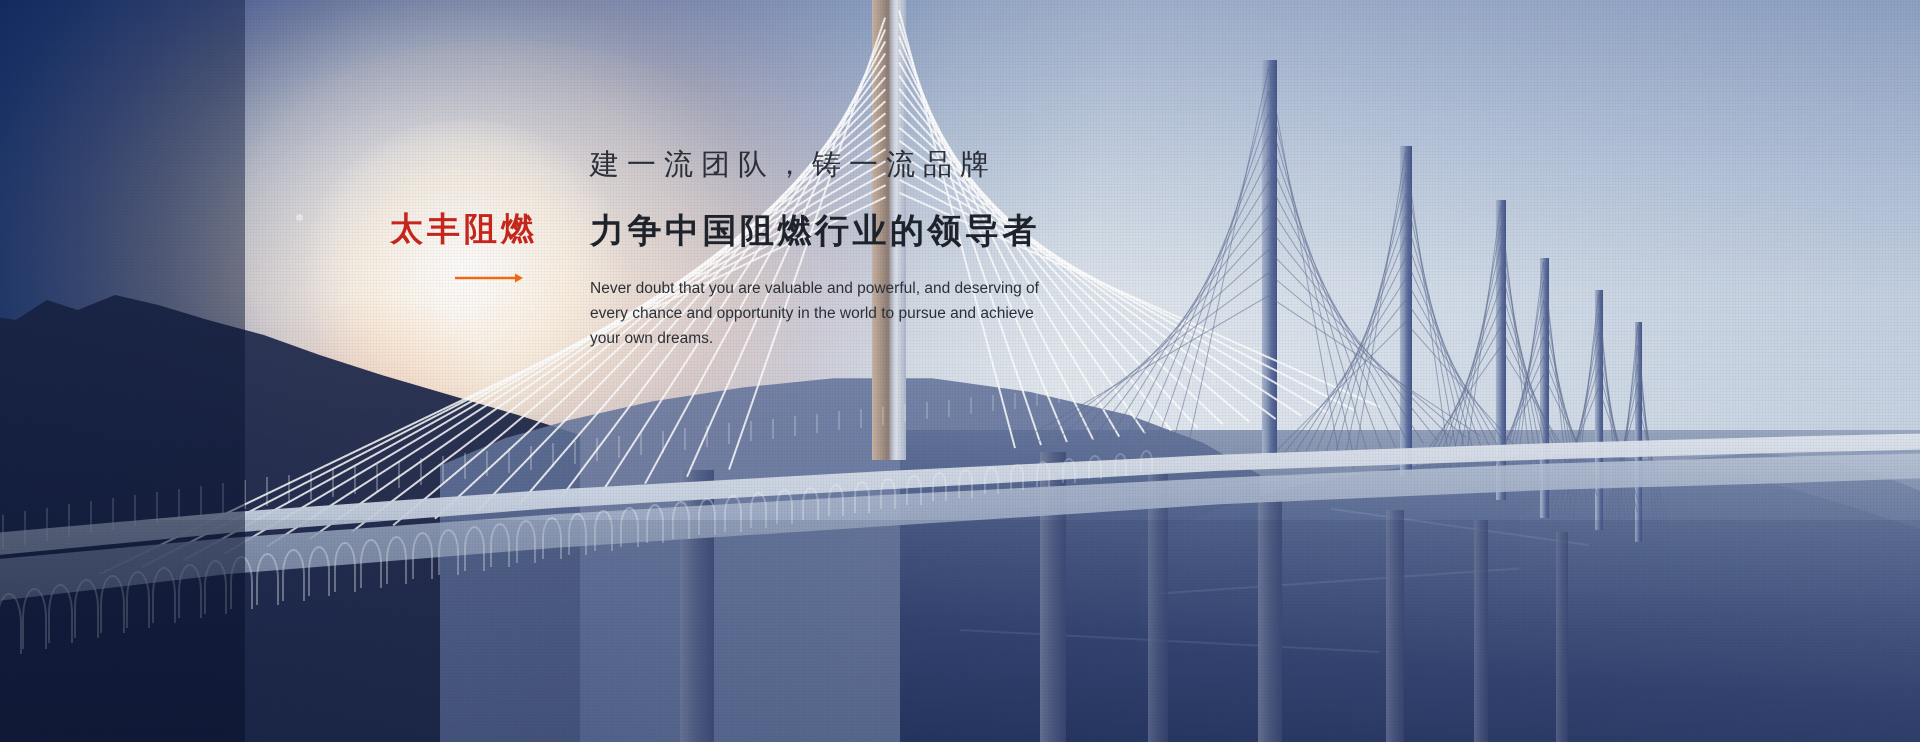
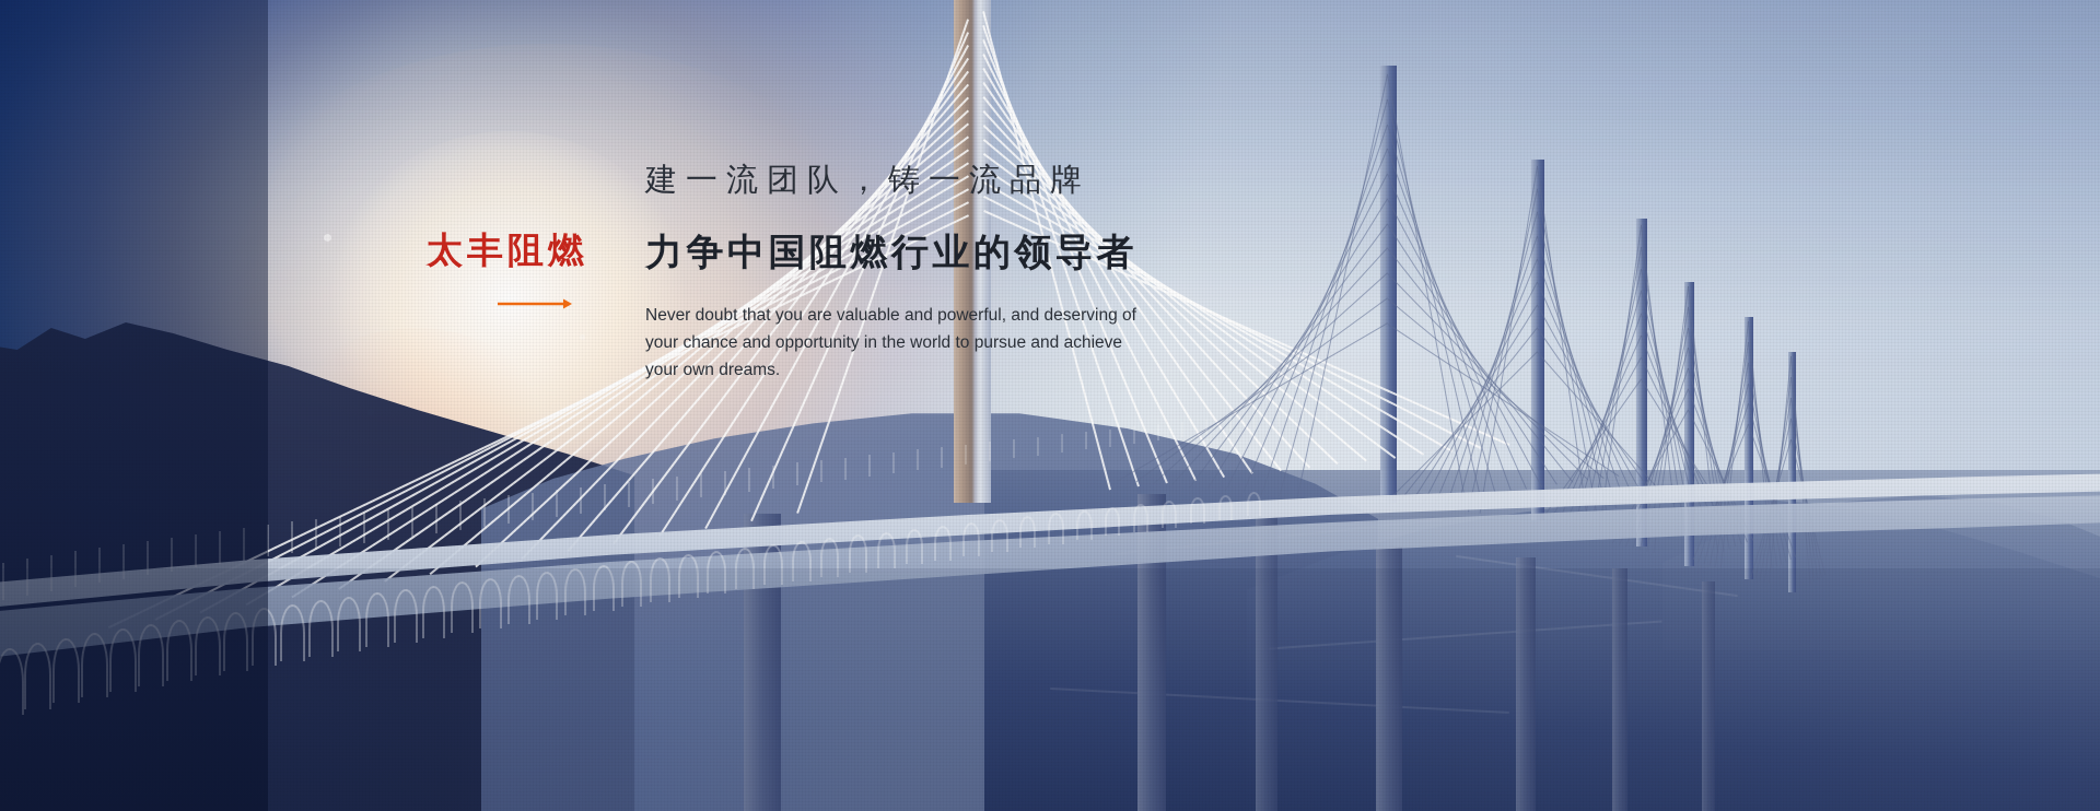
  太丰阻燃
  建一流团队，铸一流品牌
  力争中国阻燃行业的领导者
- Never doubt that you are valuable and powerful, and deserving of every chance and opportunity in the world to pursue and achieve your own dreams.
+ Never doubt that you are valuable and powerful, and deserving of your chance and opportunity in the world to pursue and achieve your own dreams.
